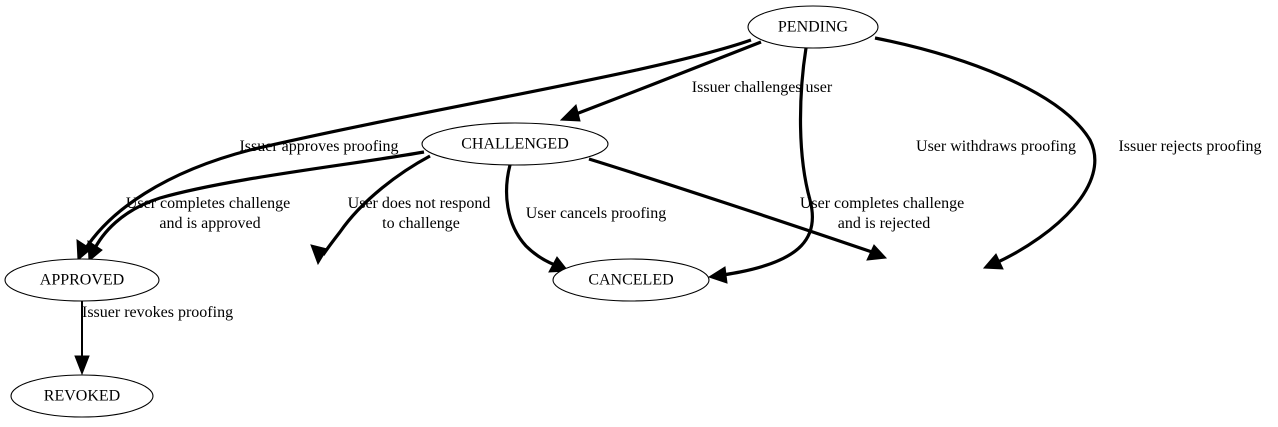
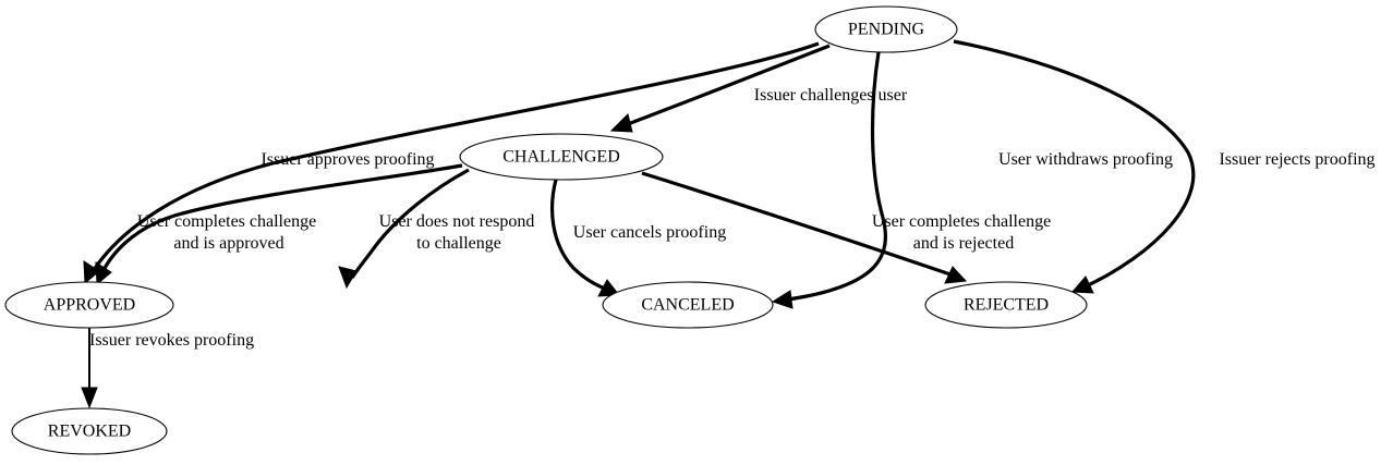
  Issuer challenges user
  Issuer approves proofing
  User withdraws proofing
  Issuer rejects proofing
  User completes challenge and is approved
  User does not respond to challenge
  User cancels proofing
  User completes challenge and is rejected
  Issuer revokes proofing
  PENDING
  CHALLENGED
  APPROVED
  CANCELED
+ REJECTED
  REVOKED
